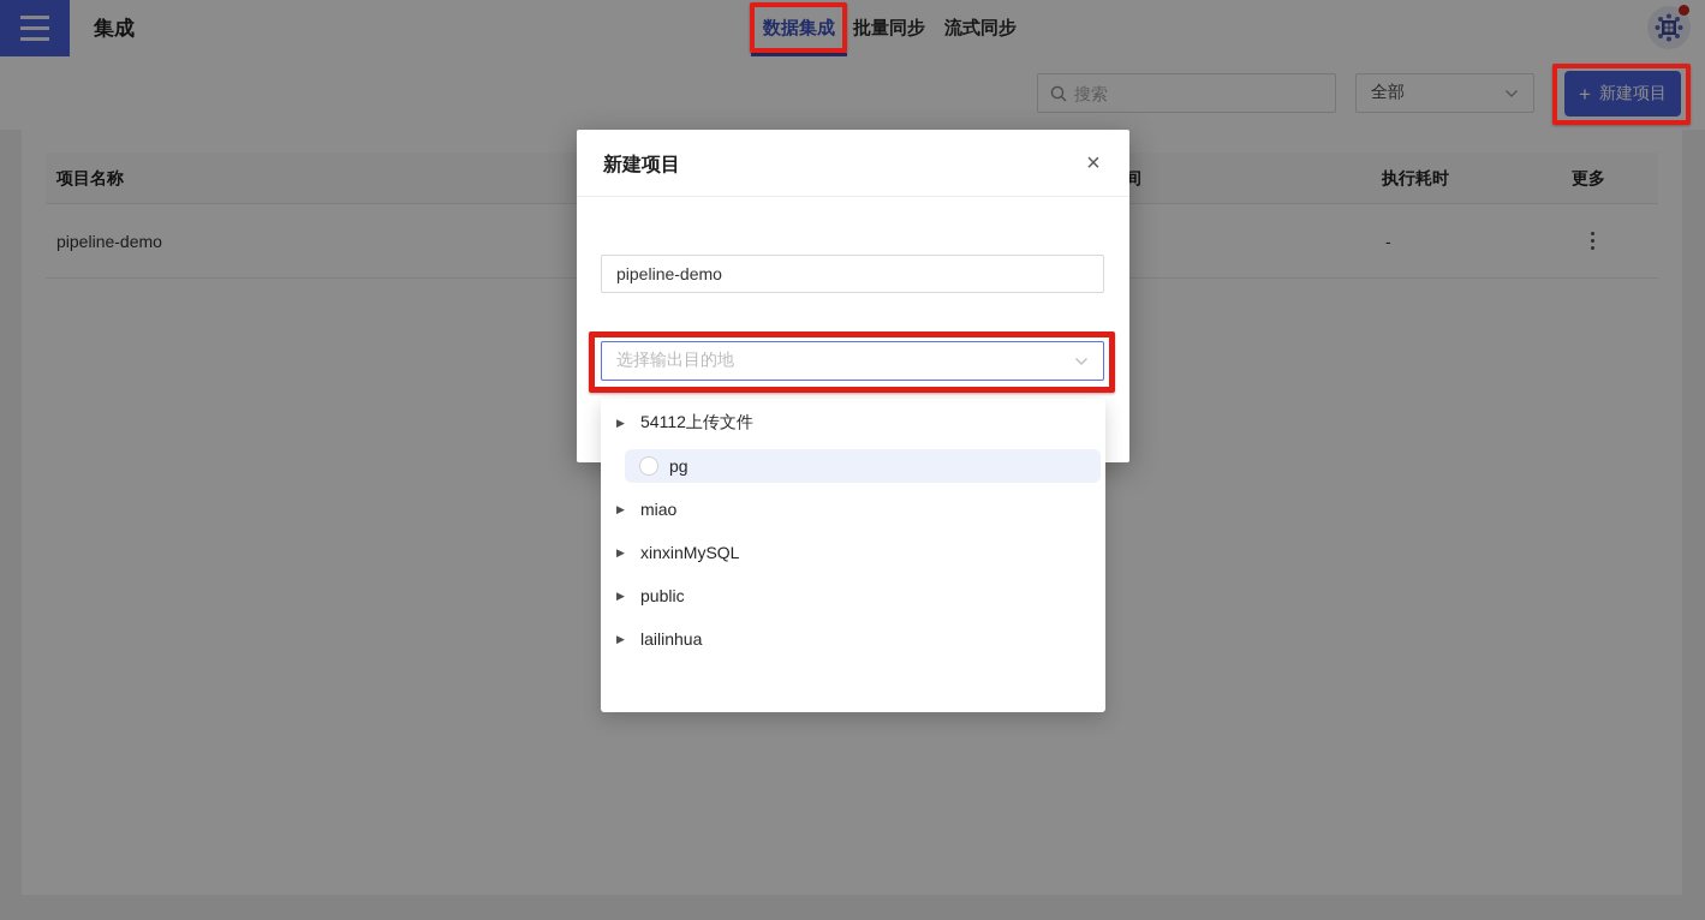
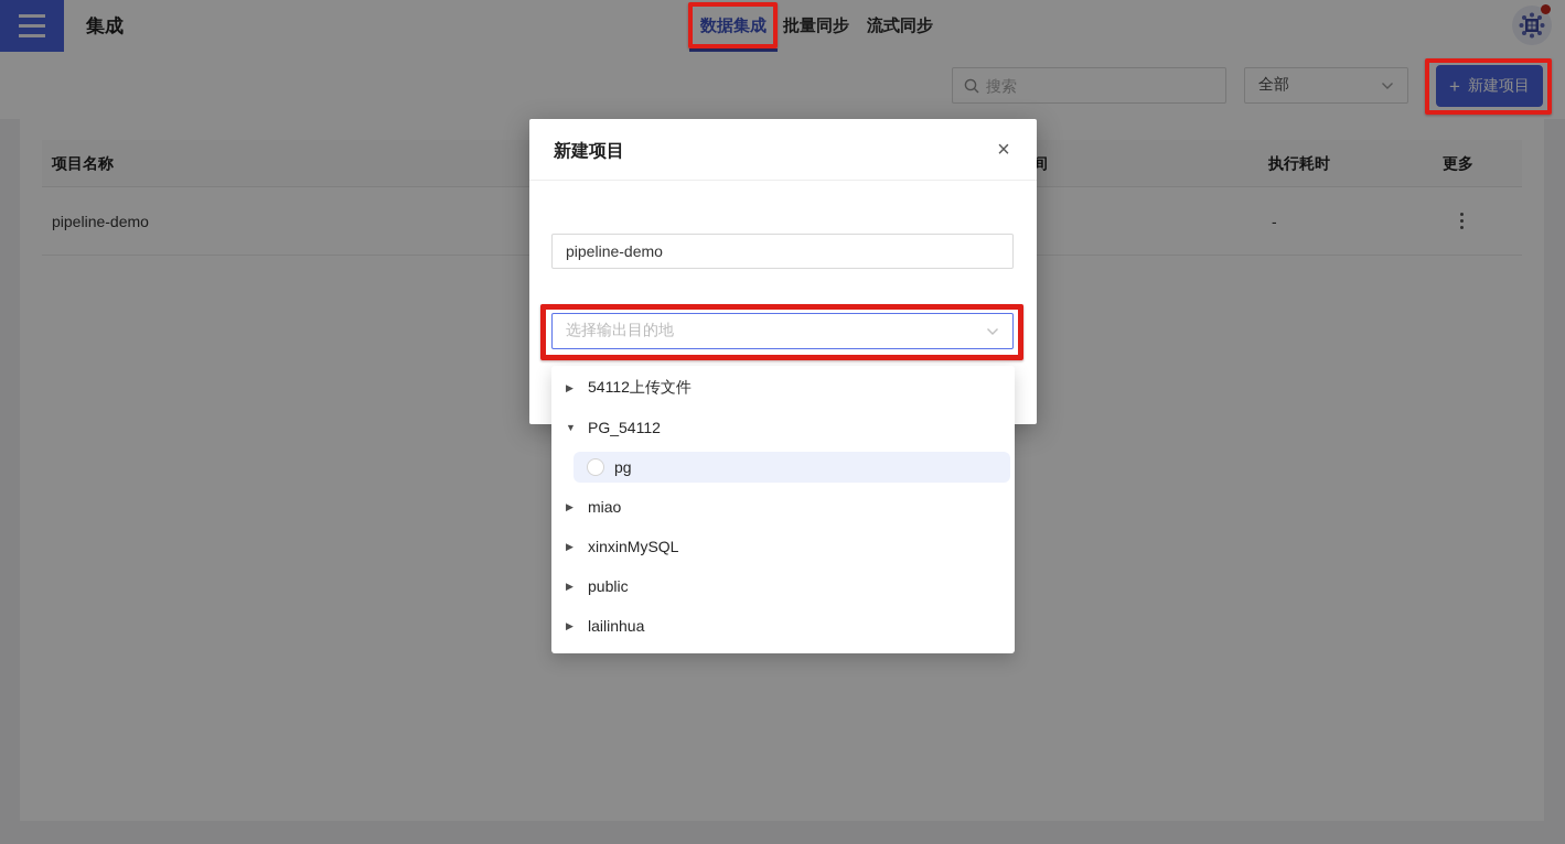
  集成
  数据集成
  批量同步
  流式同步
  搜索
  全部
  +
  新建项目
  项目名称
  间
  执行耗时
  更多
  pipeline-demo
  -
  新建项目
  ×
  pipeline-demo
  选择输出目的地
  ▶
  54112上传文件
+ ▼
+ PG_54112
  pg
  ▶
  miao
  ▶
  xinxinMySQL
  ▶
  public
  ▶
  lailinhua
